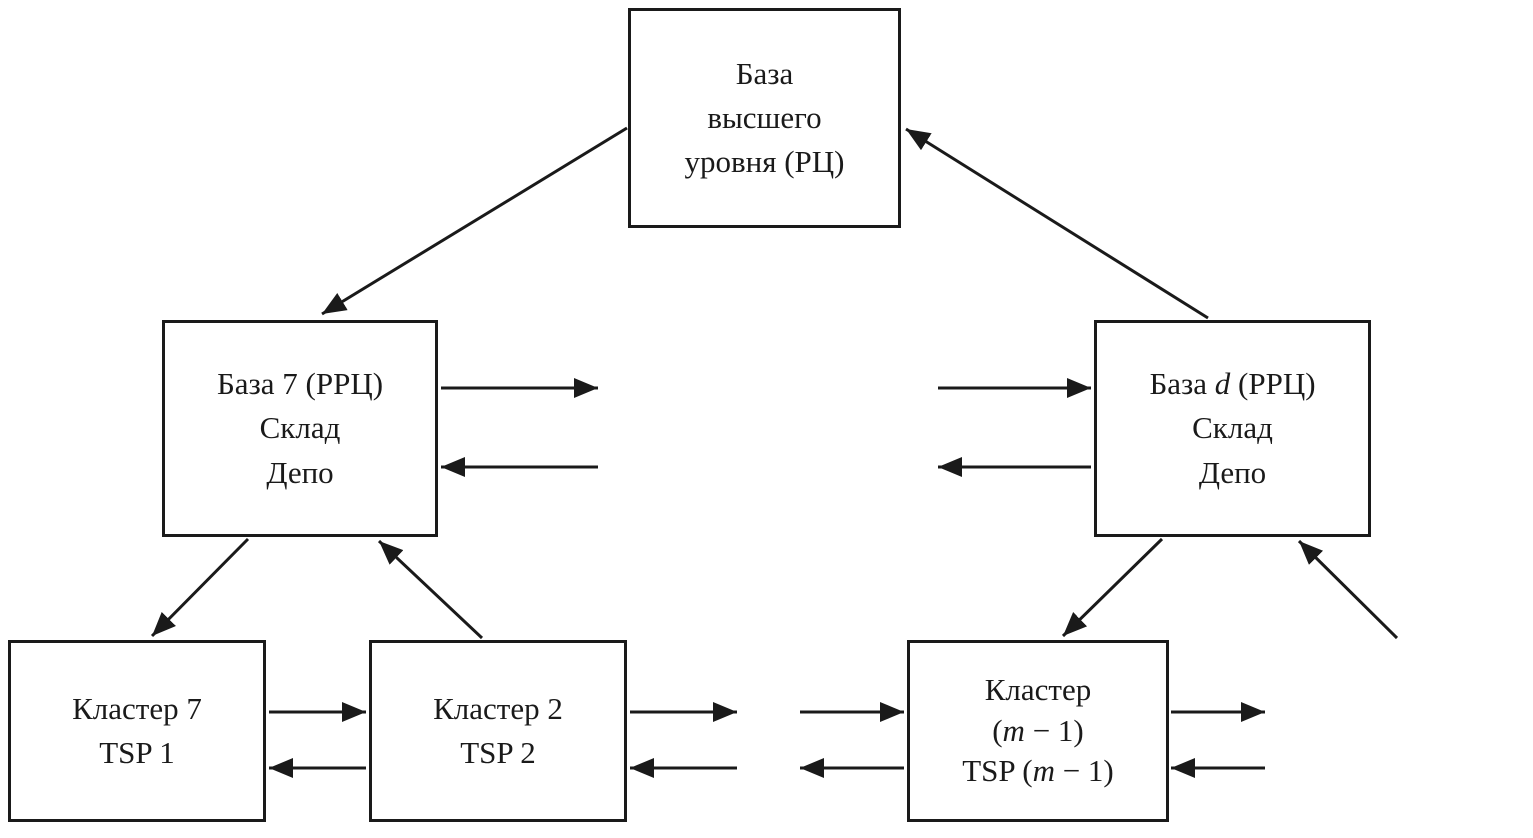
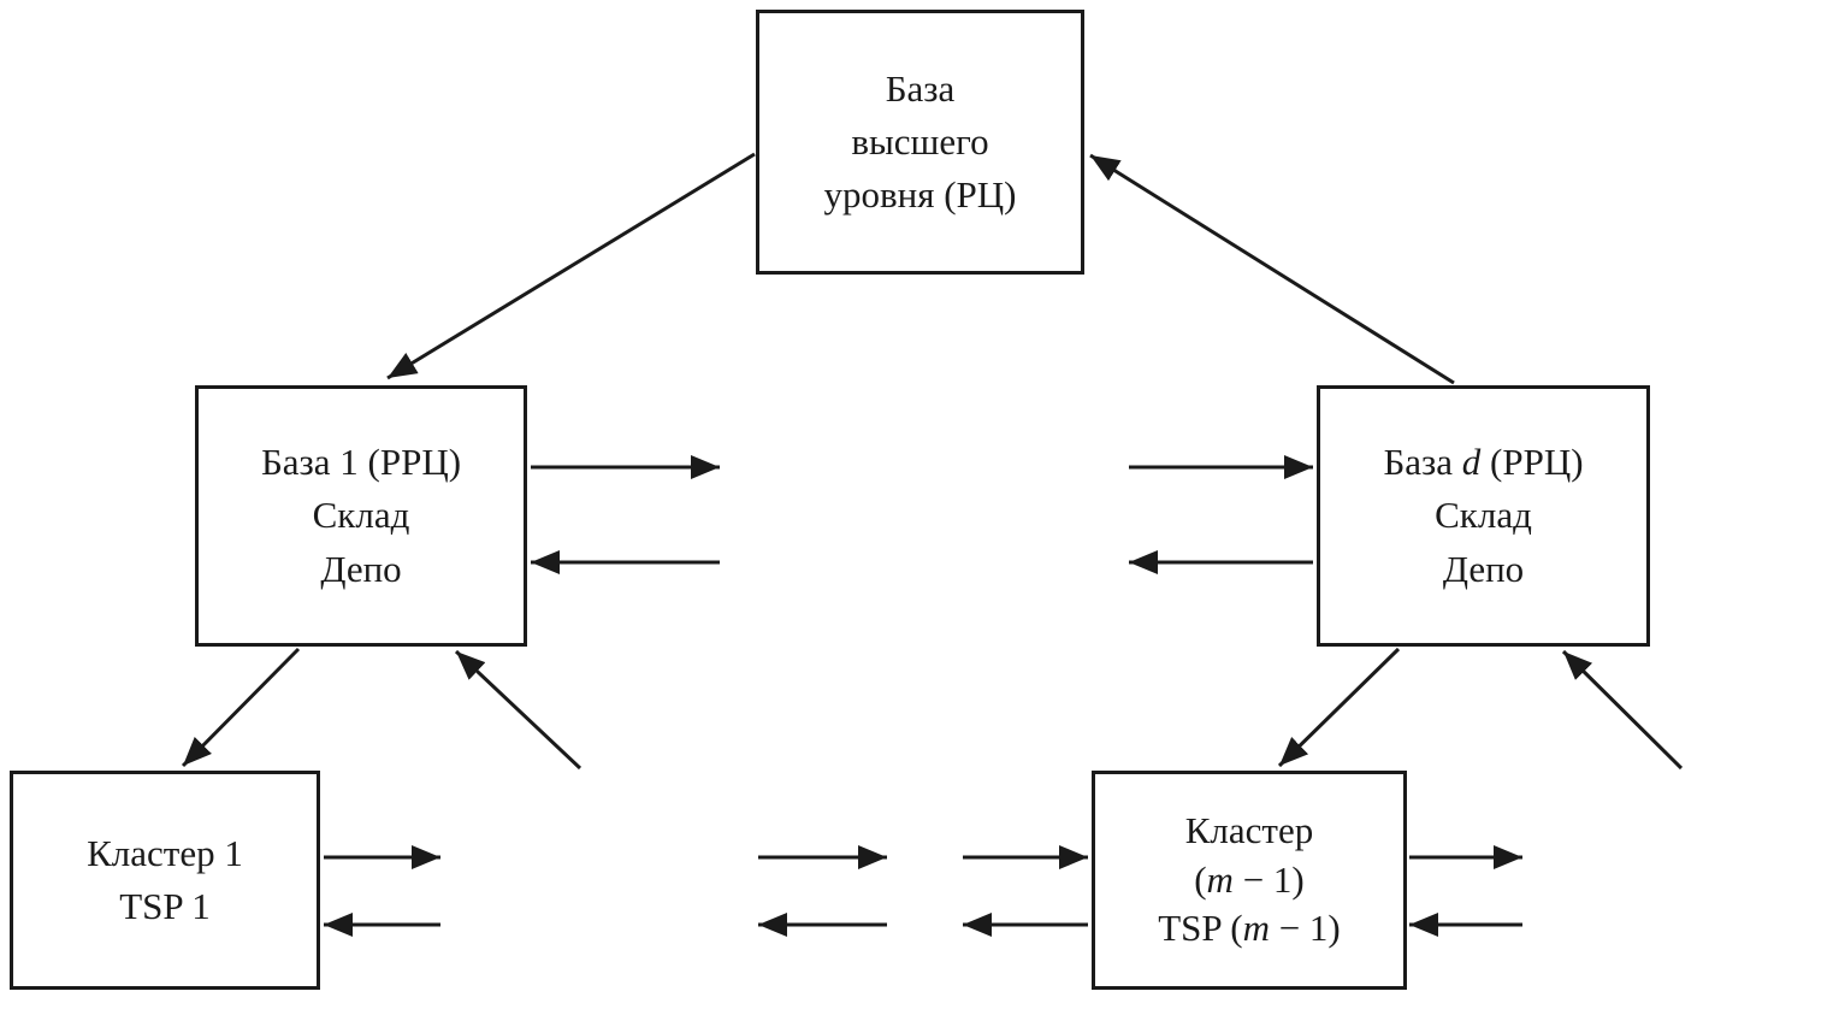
  База
  высшего
  уровня (РЦ)
- База 7 (РРЦ)
+ База 1 (РРЦ)
  Склад
  Депо
  База d (РРЦ)
  Склад
  Депо
- Кластер 7
+ Кластер 1
  TSP 1
- Кластер 2
- TSP 2
  Кластер
  (m − 1)
  TSP (m − 1)
